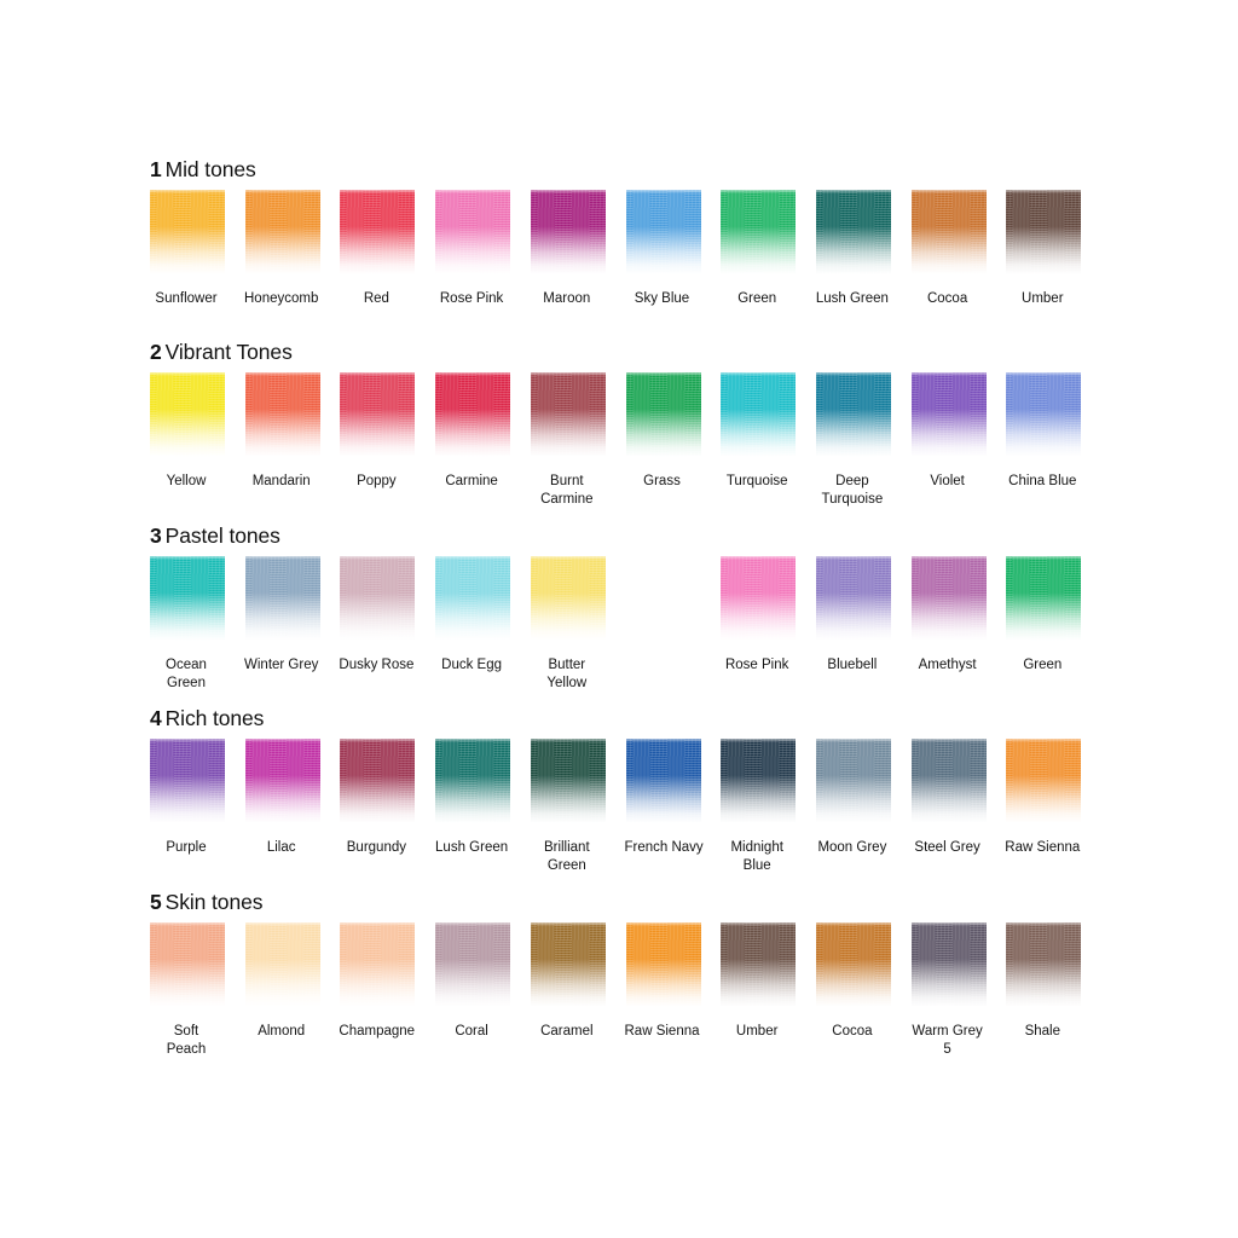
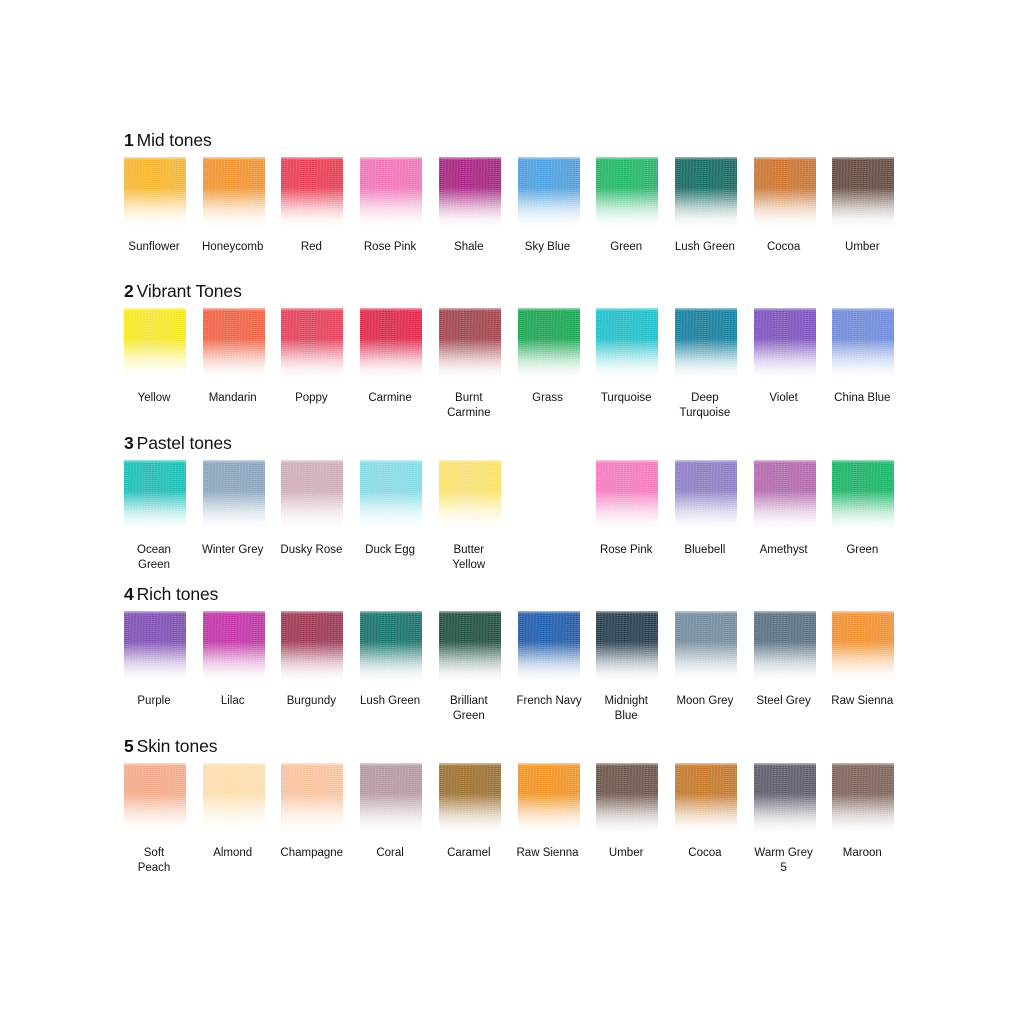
  1 Mid tones
  Sunflower
  Honeycomb
  Red
  Rose Pink
- Maroon
+ Shale
  Sky Blue
  Green
  Lush Green
  Cocoa
  Umber
  2 Vibrant Tones
  Yellow
  Mandarin
  Poppy
  Carmine
  Burnt
  Carmine
  Grass
  Turquoise
  Deep
  Turquoise
  Violet
  China Blue
  3 Pastel tones
  Ocean
  Green
  Winter Grey
  Dusky Rose
  Duck Egg
  Butter
  Yellow
  Rose Pink
  Bluebell
  Amethyst
  Green
  4 Rich tones
  Purple
  Lilac
  Burgundy
  Lush Green
  Brilliant
  Green
  French Navy
  Midnight
  Blue
  Moon Grey
  Steel Grey
  Raw Sienna
  5 Skin tones
  Soft
  Peach
  Almond
  Champagne
  Coral
  Caramel
  Raw Sienna
  Umber
  Cocoa
  Warm Grey
  5
- Shale
+ Maroon
